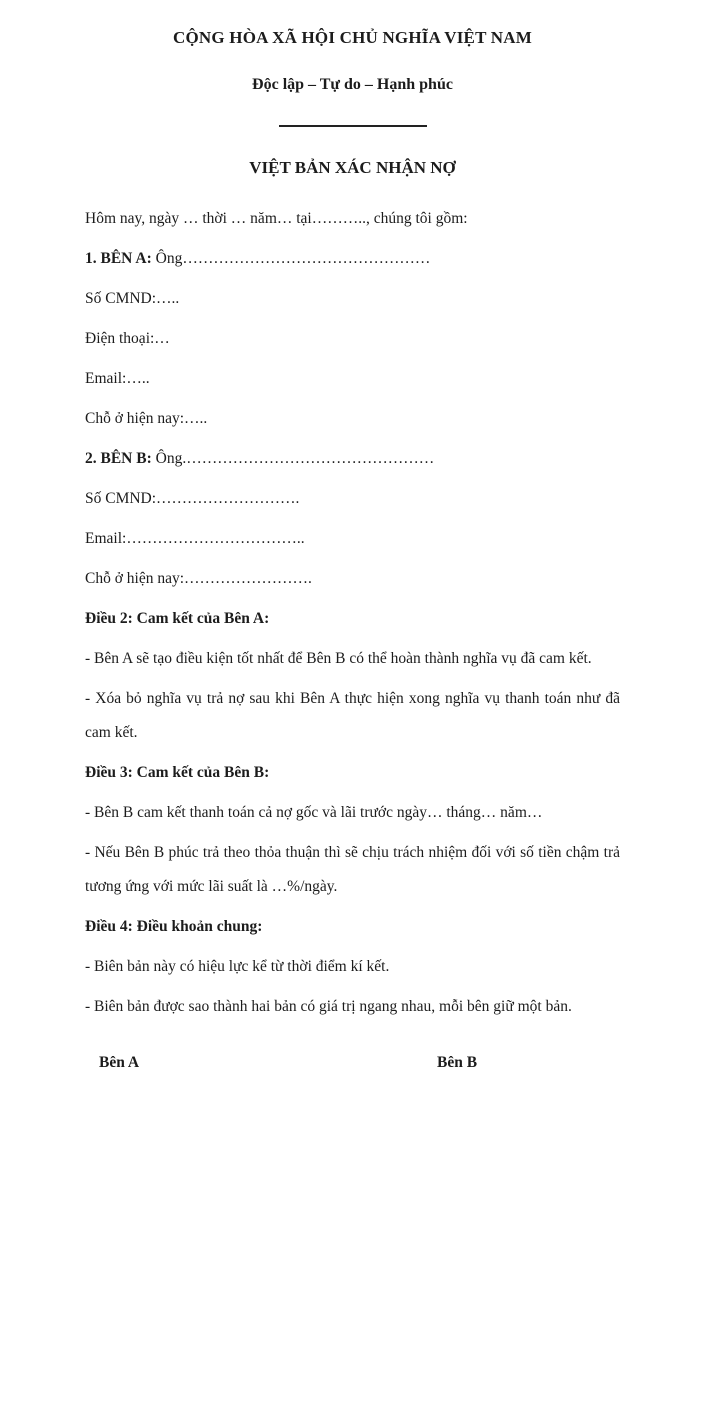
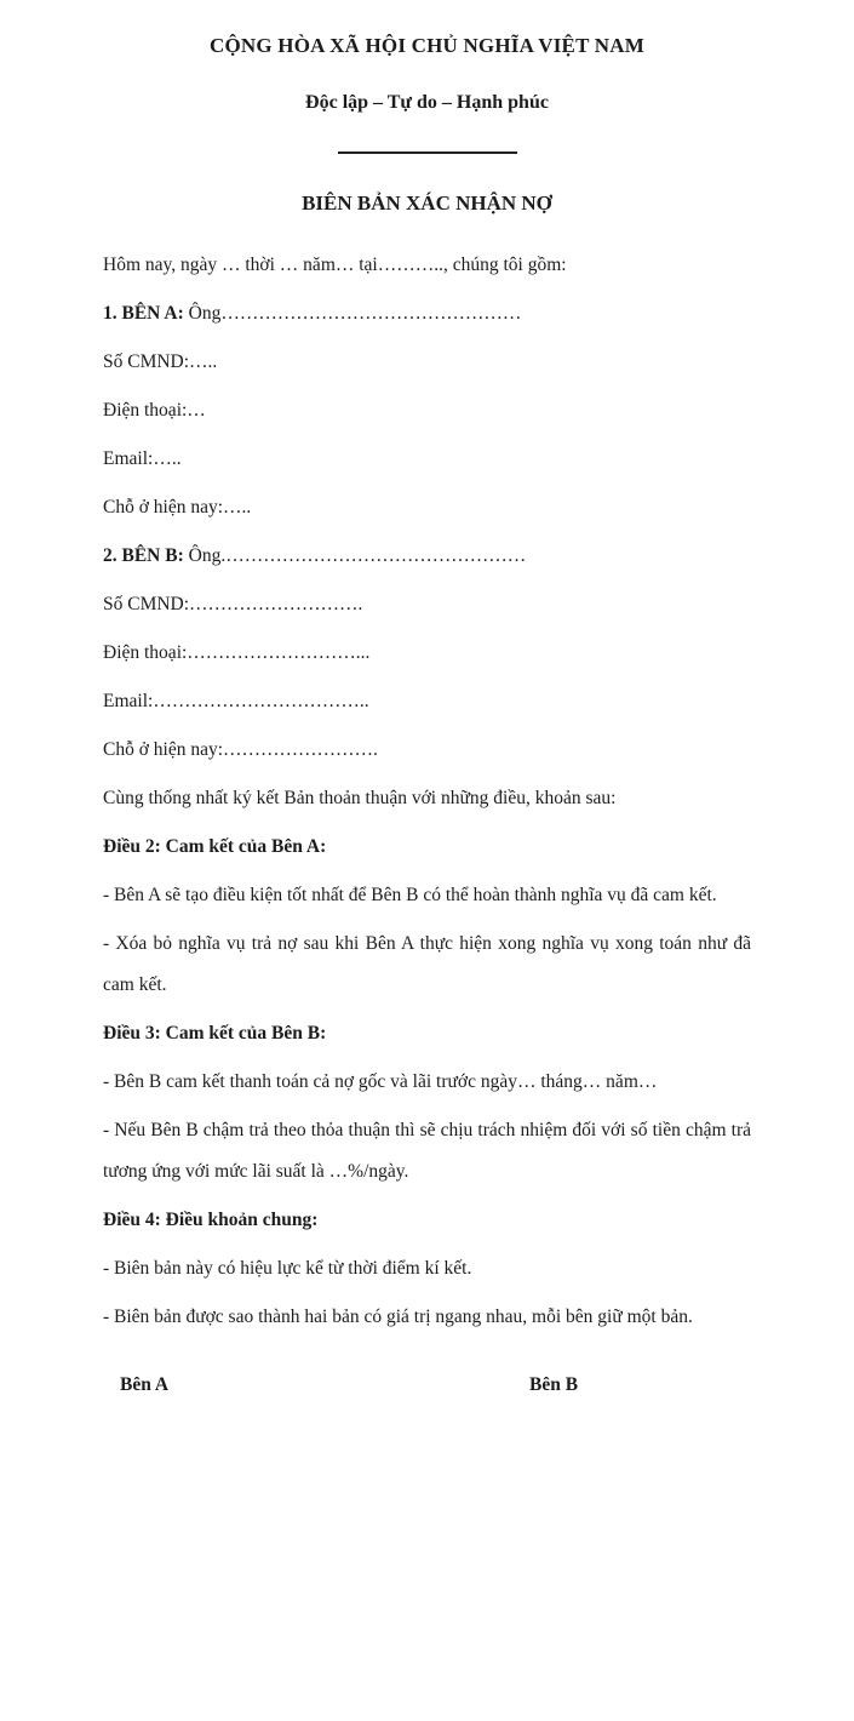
  CỘNG HÒA XÃ HỘI CHỦ NGHĨA VIỆT NAM
  Độc lập – Tự do – Hạnh phúc
- VIỆT BẢN XÁC NHẬN NỢ
+ BIÊN BẢN XÁC NHẬN NỢ
  Hôm nay, ngày … thời … năm… tại……….., chúng tôi gồm:
  1. BÊN A: Ông…………………………………………
  Số CMND:…..
  Điện thoại:…
  Email:…..
  Chỗ ở hiện nay:…..
  2. BÊN B: Ông.…………………………………………
  Số CMND:……………………….
+ Điện thoại:………………………...
  Email:……………………………..
  Chỗ ở hiện nay:…………………….
+ Cùng thống nhất ký kết Bản thoản thuận với những điều, khoản sau:
  Điều 2: Cam kết của Bên A:
  - Bên A sẽ tạo điều kiện tốt nhất để Bên B có thể hoàn thành nghĩa vụ đã cam kết.
- - Xóa bỏ nghĩa vụ trả nợ sau khi Bên A thực hiện xong nghĩa vụ thanh toán như đã cam kết.
+ - Xóa bỏ nghĩa vụ trả nợ sau khi Bên A thực hiện xong nghĩa vụ xong toán như đã cam kết.
  Điều 3: Cam kết của Bên B:
  - Bên B cam kết thanh toán cả nợ gốc và lãi trước ngày… tháng… năm…
- - Nếu Bên B phúc trả theo thỏa thuận thì sẽ chịu trách nhiệm đối với số tiền chậm trả tương ứng với mức lãi suất là …%/ngày.
+ - Nếu Bên B chậm trả theo thỏa thuận thì sẽ chịu trách nhiệm đối với số tiền chậm trả tương ứng với mức lãi suất là …%/ngày.
  Điều 4: Điều khoản chung:
  - Biên bản này có hiệu lực kể từ thời điểm kí kết.
  - Biên bản được sao thành hai bản có giá trị ngang nhau, mỗi bên giữ một bản.
  Bên A
  Bên B
